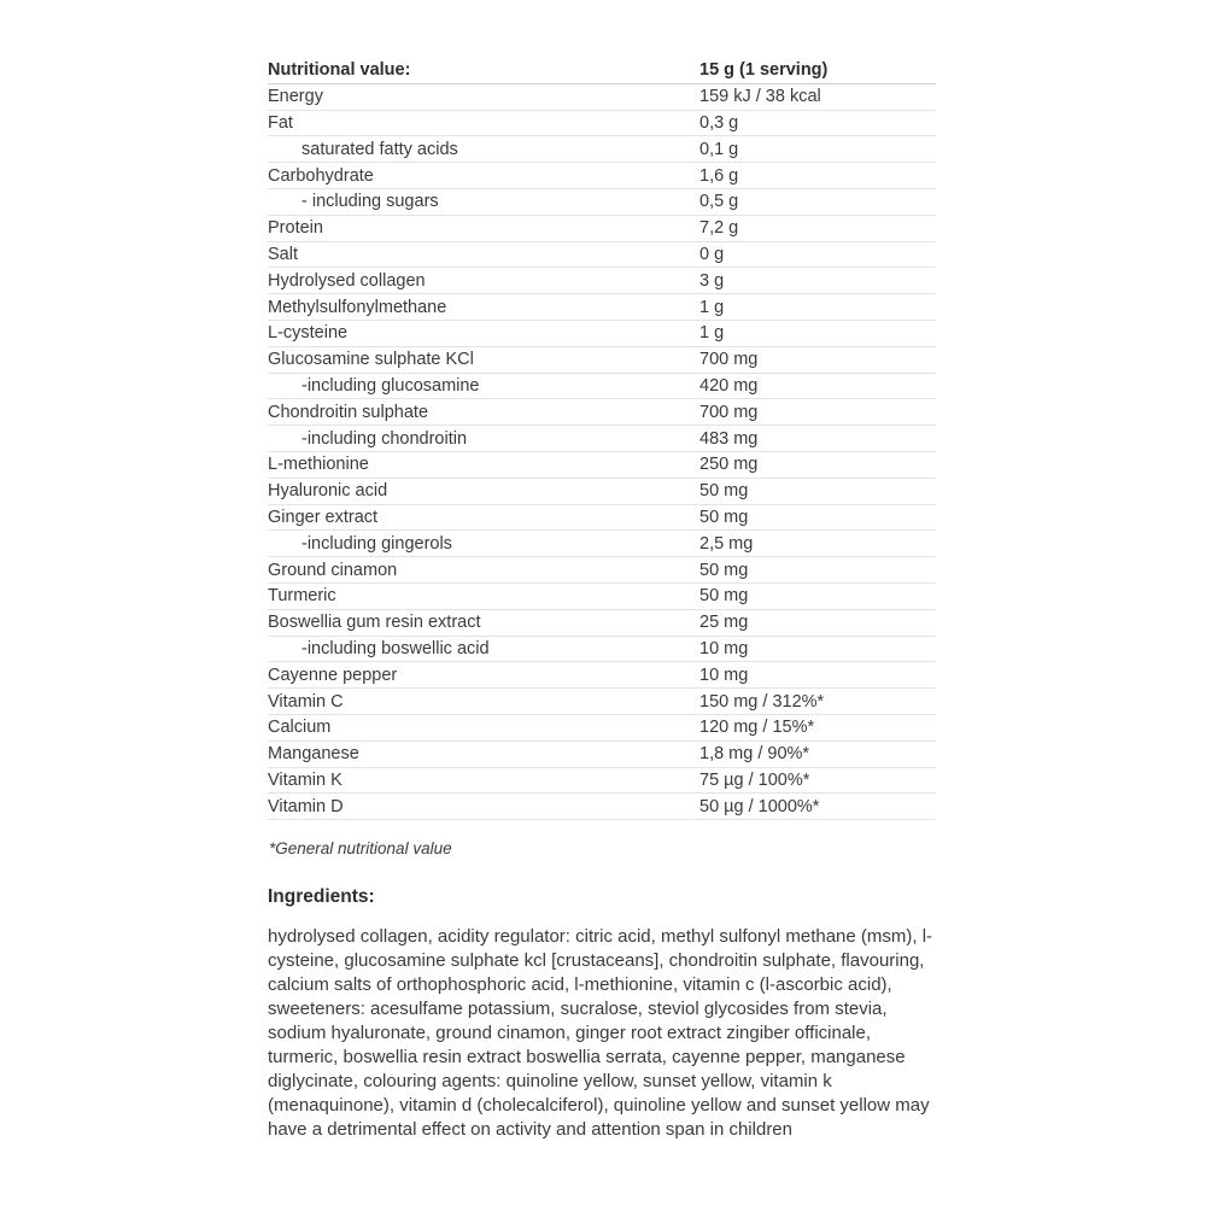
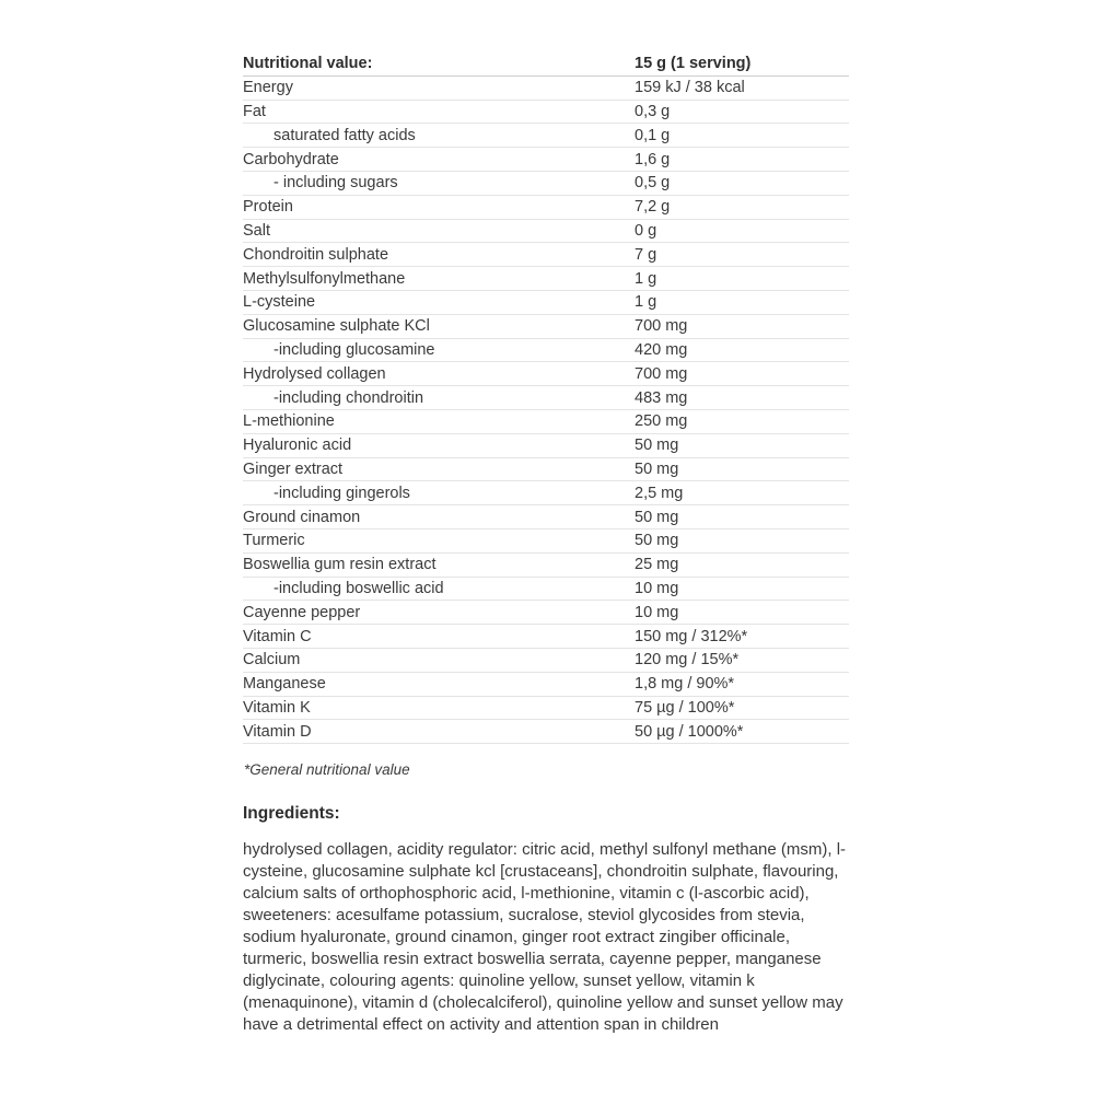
  Nutritional value:
  15 g (1 serving)
  Energy
  159 kJ / 38 kcal
  Fat
  0,3 g
  saturated fatty acids
  0,1 g
  Carbohydrate
  1,6 g
  - including sugars
  0,5 g
  Protein
  7,2 g
  Salt
  0 g
- Hydrolysed collagen
+ Chondroitin sulphate
- 3 g
+ 7 g
  Methylsulfonylmethane
  1 g
  L-cysteine
  1 g
  Glucosamine sulphate KCl
  700 mg
  -including glucosamine
  420 mg
- Chondroitin sulphate
+ Hydrolysed collagen
  700 mg
  -including chondroitin
  483 mg
  L-methionine
  250 mg
  Hyaluronic acid
  50 mg
  Ginger extract
  50 mg
  -including gingerols
  2,5 mg
  Ground cinamon
  50 mg
  Turmeric
  50 mg
  Boswellia gum resin extract
  25 mg
  -including boswellic acid
  10 mg
  Cayenne pepper
  10 mg
  Vitamin C
  150 mg / 312%*
  Calcium
  120 mg / 15%*
  Manganese
  1,8 mg / 90%*
  Vitamin K
  75 µg / 100%*
  Vitamin D
  50 µg / 1000%*
  *General nutritional value
  Ingredients:
  hydrolysed collagen, acidity regulator: citric acid, methyl sulfonyl methane (msm), l-cysteine, glucosamine sulphate kcl [crustaceans], chondroitin sulphate, flavouring, calcium salts of orthophosphoric acid, l-methionine, vitamin c (l-ascorbic acid), sweeteners: acesulfame potassium, sucralose, steviol glycosides from stevia, sodium hyaluronate, ground cinamon, ginger root extract zingiber officinale, turmeric, boswellia resin extract boswellia serrata, cayenne pepper, manganese diglycinate, colouring agents: quinoline yellow, sunset yellow, vitamin k (menaquinone), vitamin d (cholecalciferol), quinoline yellow and sunset yellow may have a detrimental effect on activity and attention span in children
